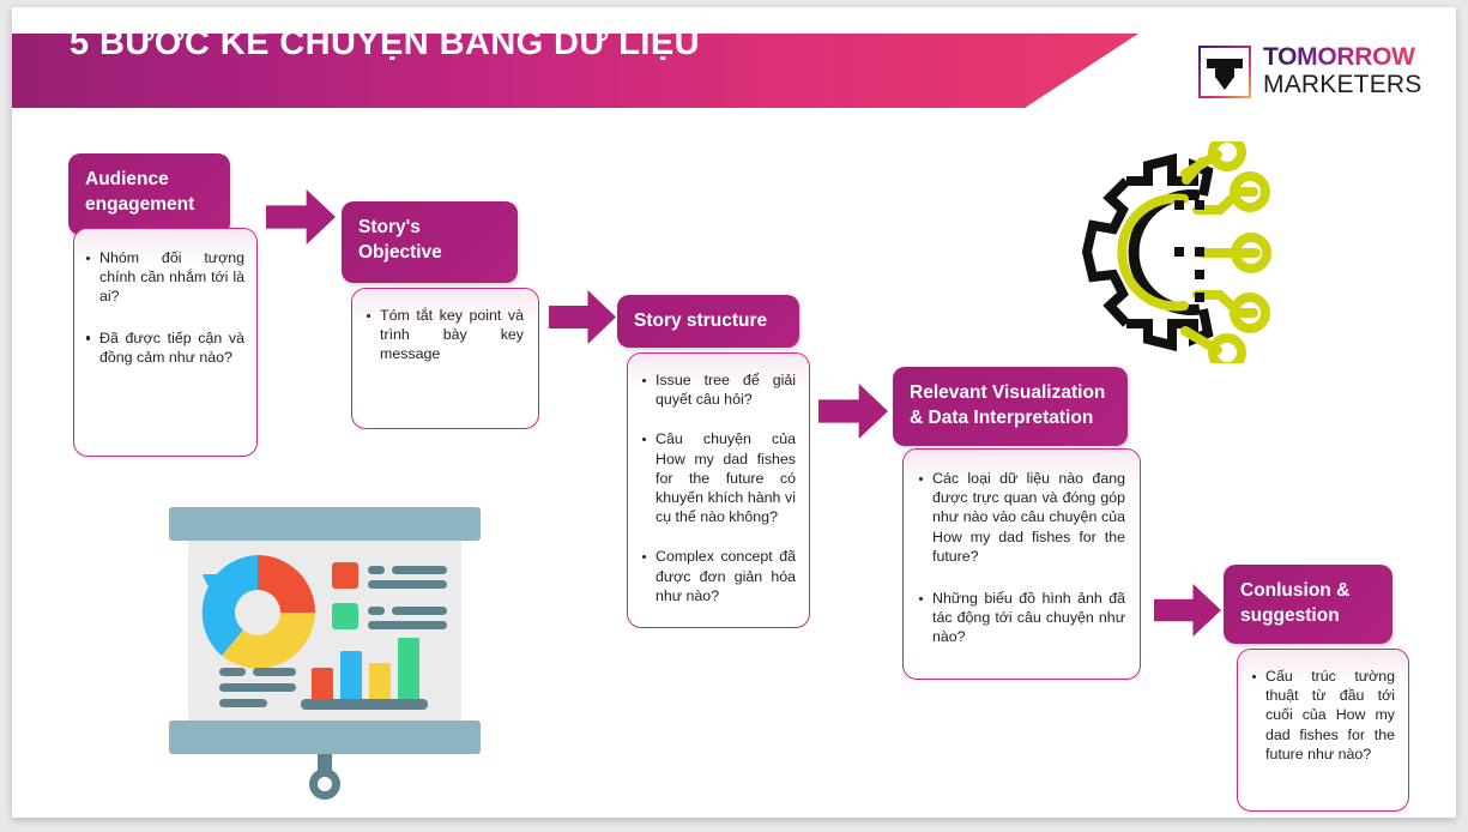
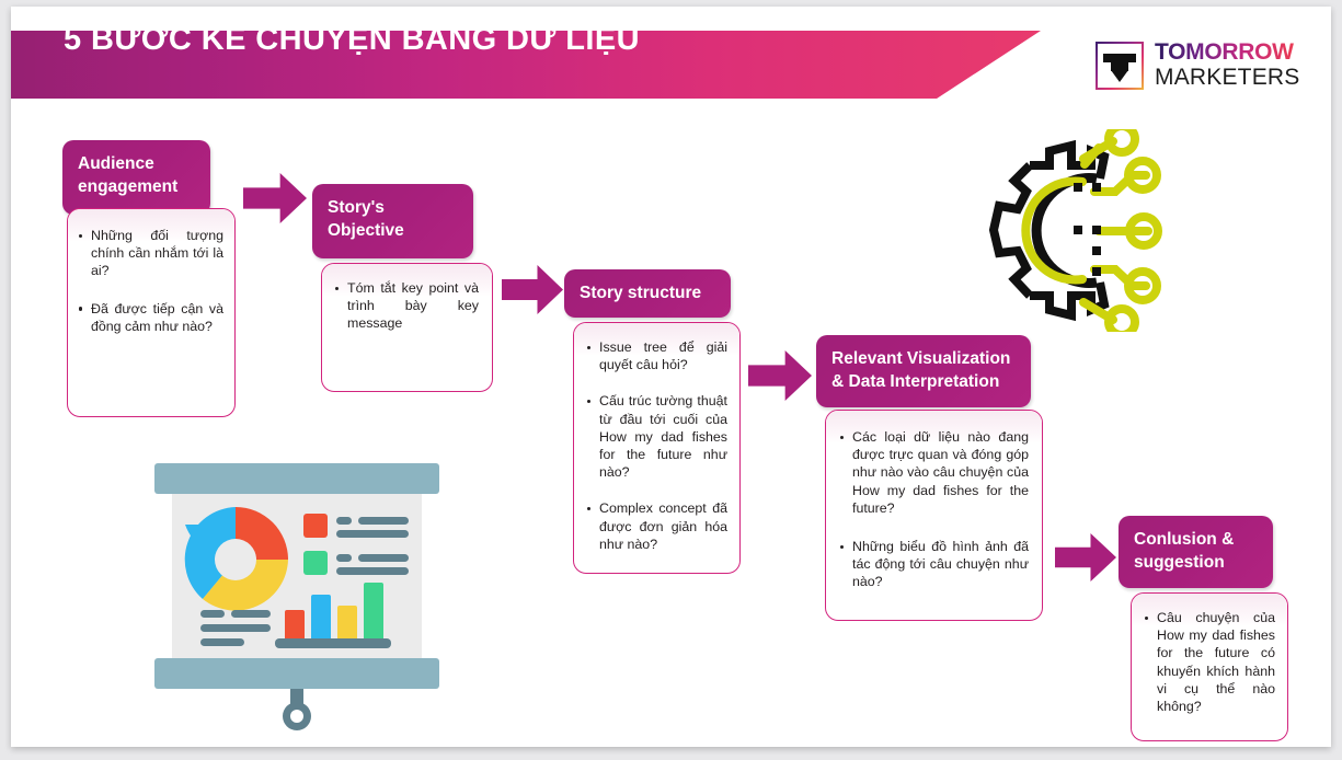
  5 BƯỚC KỂ CHUYỆN BẰNG DỮ LIỆU
  TOMORROW
  MARKETERS
  Audience engagement
- Nhóm đối tượng chính cần nhắm tới là ai?
+ Những đối tượng chính cần nhắm tới là ai?
  Đã được tiếp cận và đồng cảm như nào?
  Story's Objective
  Tóm tắt key point và trình bày key message
  Story structure
  Issue tree để giải quyết câu hỏi?
- Câu chuyện của How my dad fishes for the future có khuyến khích hành vi cụ thể nào không?
+ Cấu trúc tường thuật từ đầu tới cuối của How my dad fishes for the future như nào?
  Complex concept đã được đơn giản hóa như nào?
  Relevant Visualization & Data Interpretation
  Các loại dữ liệu nào đang được trực quan và đóng góp như nào vào câu chuyện của How my dad fishes for the future?
  Những biểu đồ hình ảnh đã tác động tới câu chuyện như nào?
  Conlusion & suggestion
- Cấu trúc tường thuật từ đầu tới cuối của How my dad fishes for the future như nào?
+ Câu chuyện của How my dad fishes for the future có khuyến khích hành vi cụ thể nào không?
